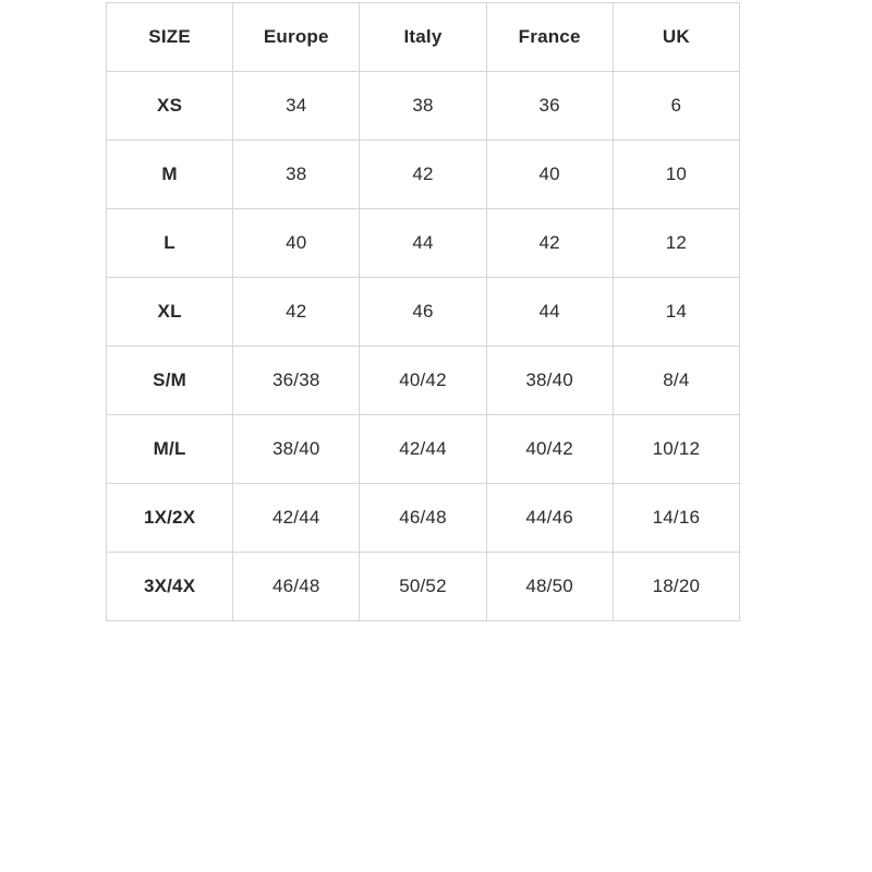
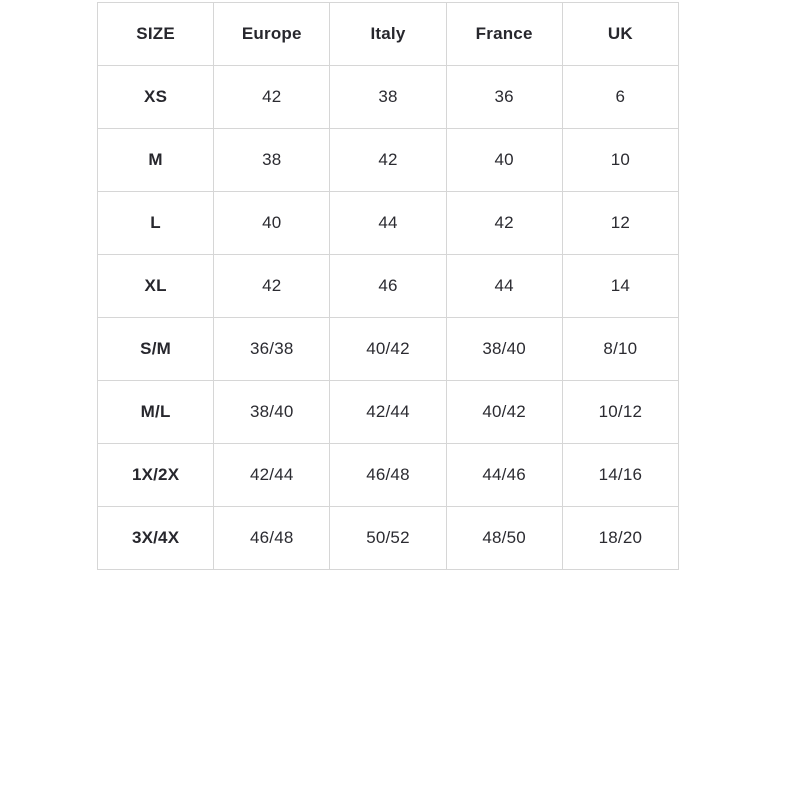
  SIZE	Europe	Italy	France	UK
- XS	34	38	36	6
+ XS	42	38	36	6
  M	38	42	40	10
  L	40	44	42	12
  XL	42	46	44	14
- S/M	36/38	40/42	38/40	8/4
+ S/M	36/38	40/42	38/40	8/10
  M/L	38/40	42/44	40/42	10/12
  1X/2X	42/44	46/48	44/46	14/16
  3X/4X	46/48	50/52	48/50	18/20
